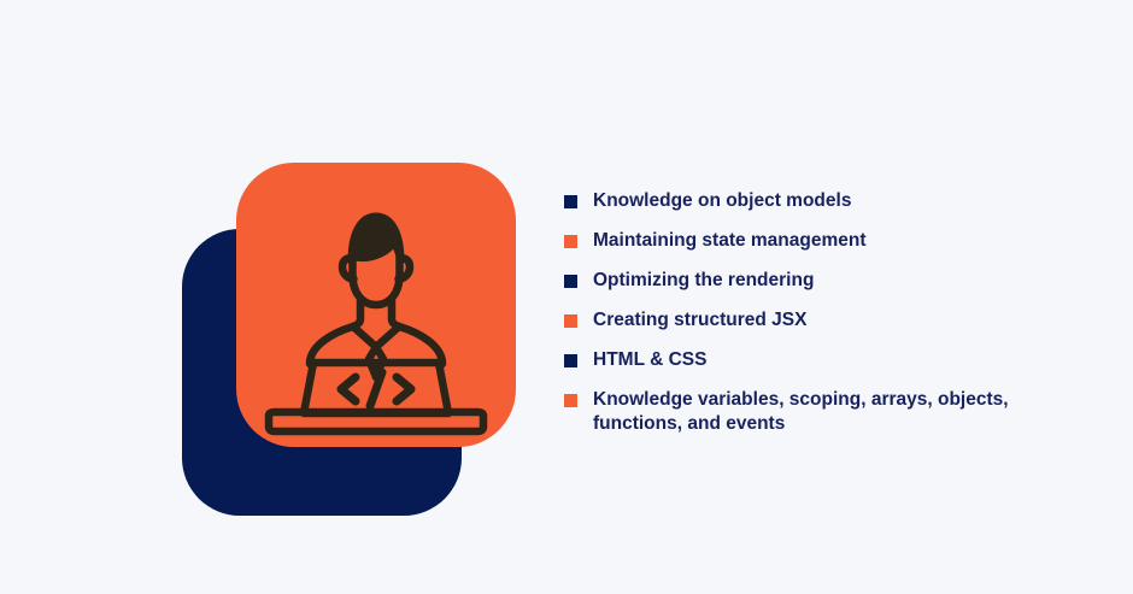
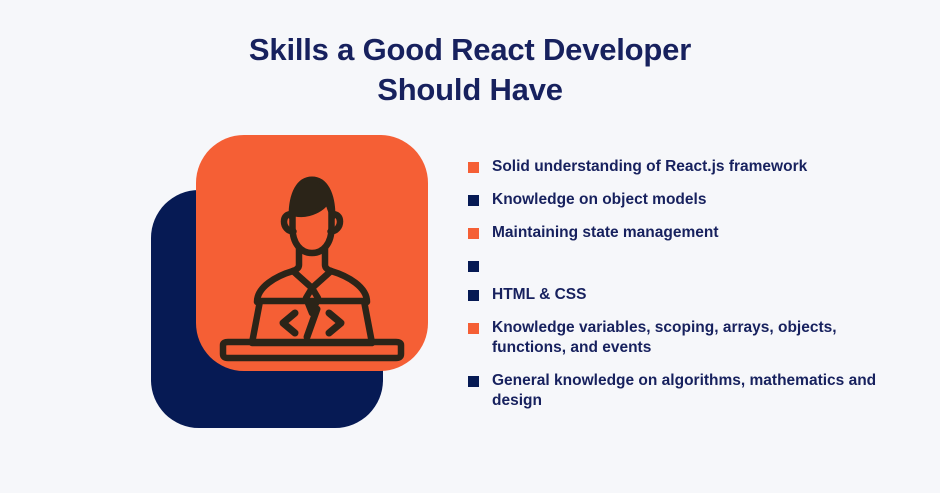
+ Skills a Good React Developer
+ Should Have
+ Solid understanding of React.js framework
  Knowledge on object models
  Maintaining state management
- Optimizing the rendering
- Creating structured JSX
  HTML & CSS
  Knowledge variables, scoping, arrays, objects, functions, and events
+ General knowledge on algorithms, mathematics and design
